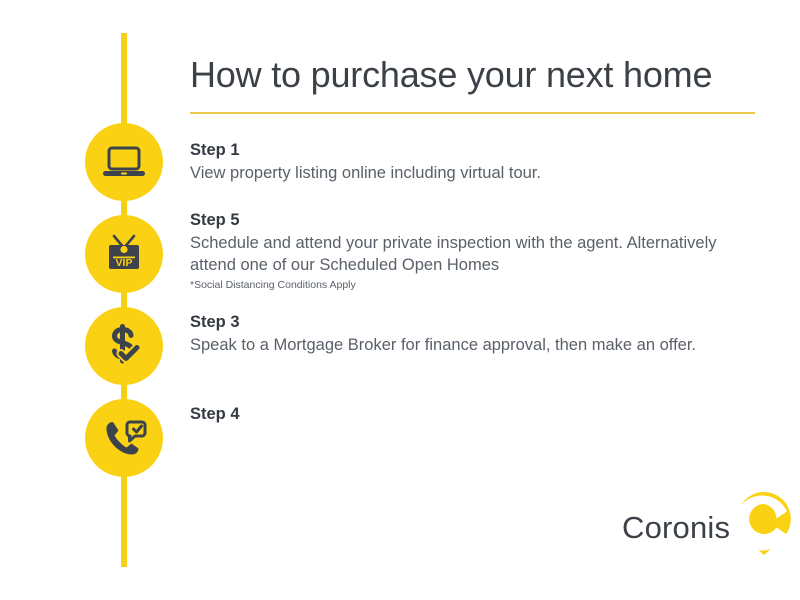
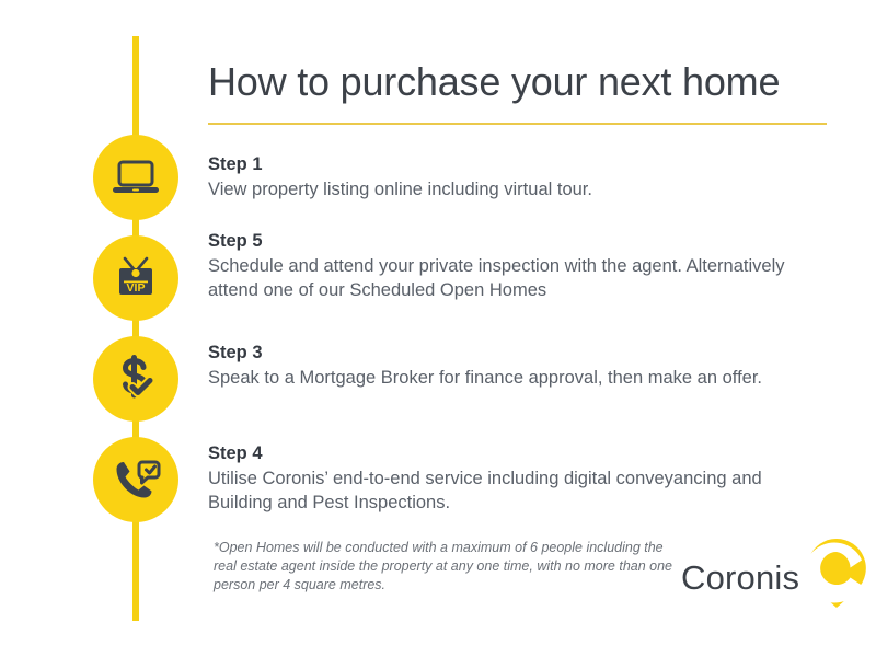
  VIP
  How to purchase your next home
  Step 1
  View property listing online including virtual tour.
  Step 5
  Schedule and attend your private inspection with the agent. Alternatively attend one of our Scheduled Open Homes
- *Social Distancing Conditions Apply
  Step 3
  Speak to a Mortgage Broker for finance approval, then make an offer.
  Step 4
+ Utilise Coronis’ end-to-end service including digital conveyancing and Building and Pest Inspections.
+ *Open Homes will be conducted with a maximum of 6 people including the real estate agent inside the property at any one time, with no more than one person per 4 square metres.
  Coronis
